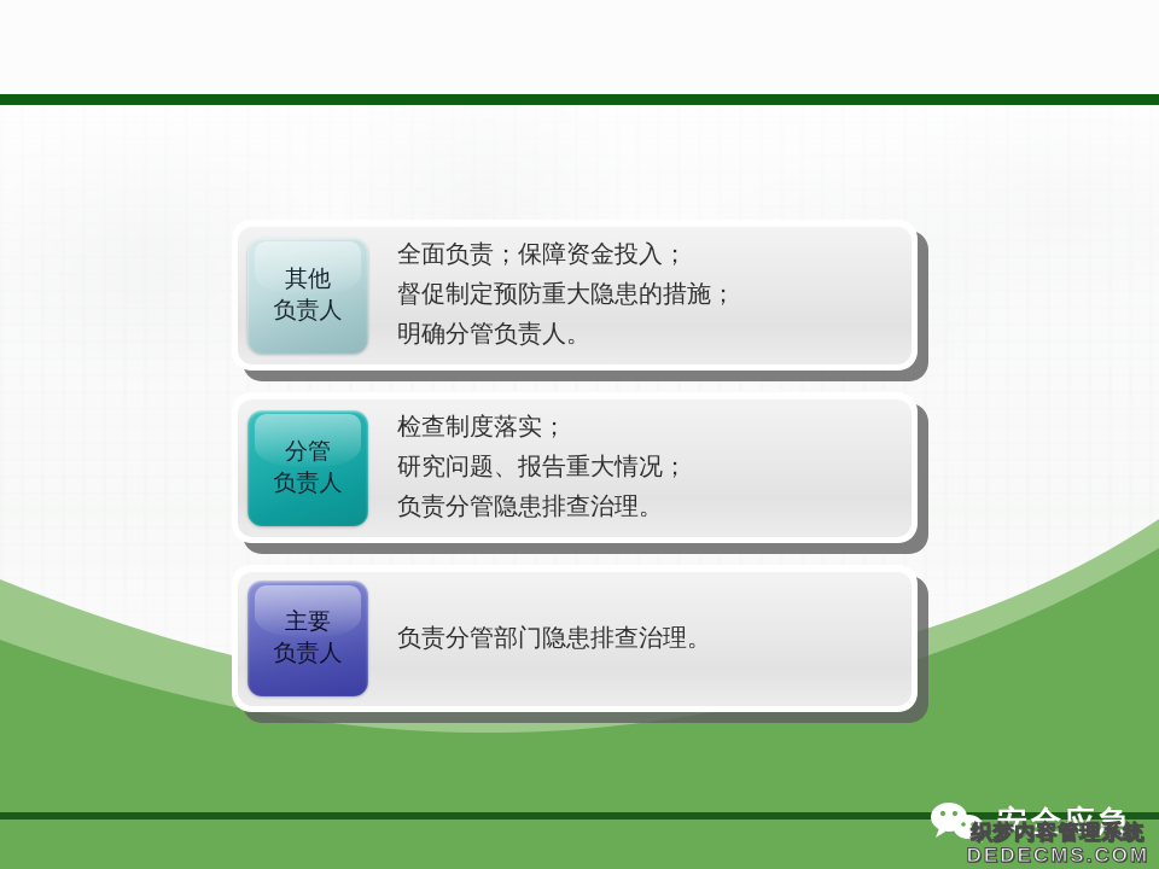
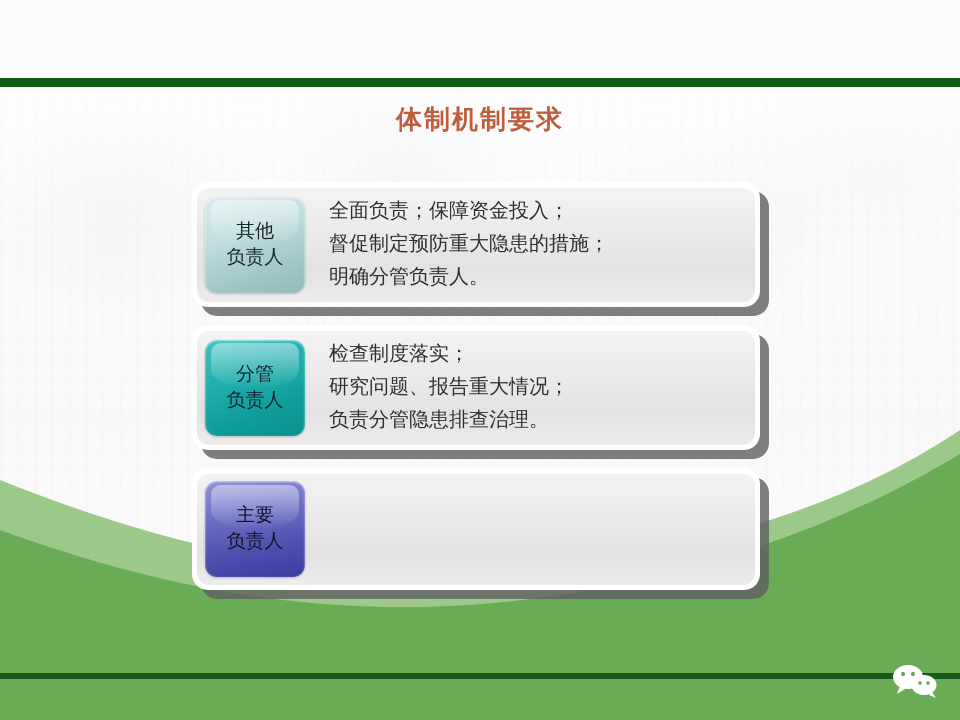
+ 体制机制要求
  其他
  负责人
  全面负责；保障资金投入；
  督促制定预防重大隐患的措施；
  明确分管负责人。
  分管
  负责人
  检查制度落实；
  研究问题、报告重大情况；
  负责分管隐患排查治理。
  主要
  负责人
- 负责分管部门隐患排查治理。
- 安全应急
- 织梦内容管理系统
- DEDECMS.COM
